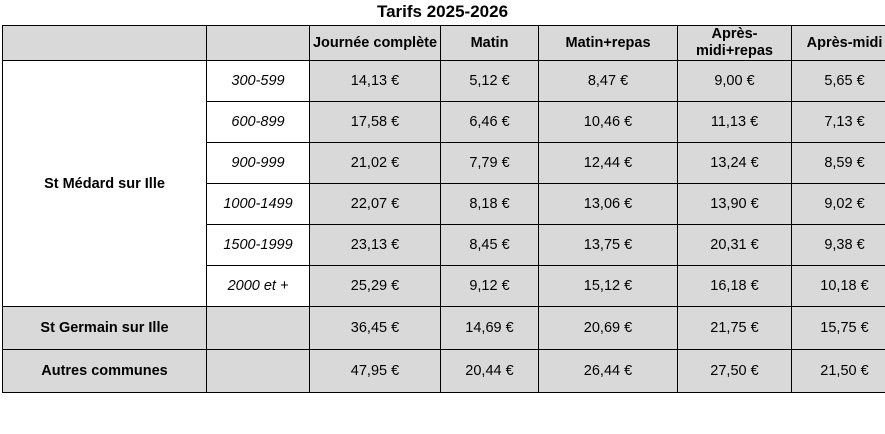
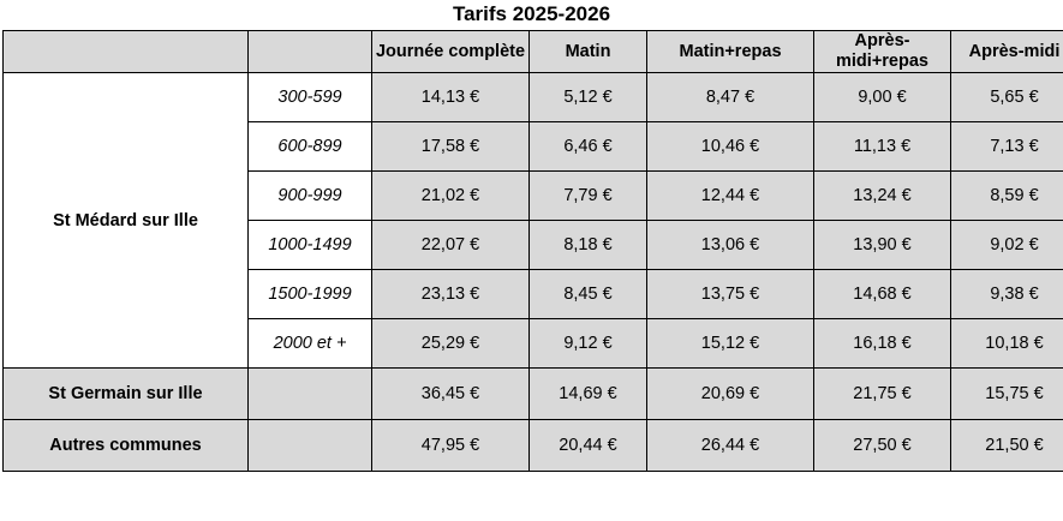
  Tarifs 2025-2026
  		Journée complète	Matin	Matin+repas	Après-midi+repas	Après-midi
  St Médard sur Ille	300-599	14,13 €	5,12 €	8,47 €	9,00 €	5,65 €
  600-899	17,58 €	6,46 €	10,46 €	11,13 €	7,13 €
  900-999	21,02 €	7,79 €	12,44 €	13,24 €	8,59 €
  1000-1499	22,07 €	8,18 €	13,06 €	13,90 €	9,02 €
- 1500-1999	23,13 €	8,45 €	13,75 €	20,31 €	9,38 €
+ 1500-1999	23,13 €	8,45 €	13,75 €	14,68 €	9,38 €
  2000 et +	25,29 €	9,12 €	15,12 €	16,18 €	10,18 €
  St Germain sur Ille		36,45 €	14,69 €	20,69 €	21,75 €	15,75 €
  Autres communes		47,95 €	20,44 €	26,44 €	27,50 €	21,50 €
